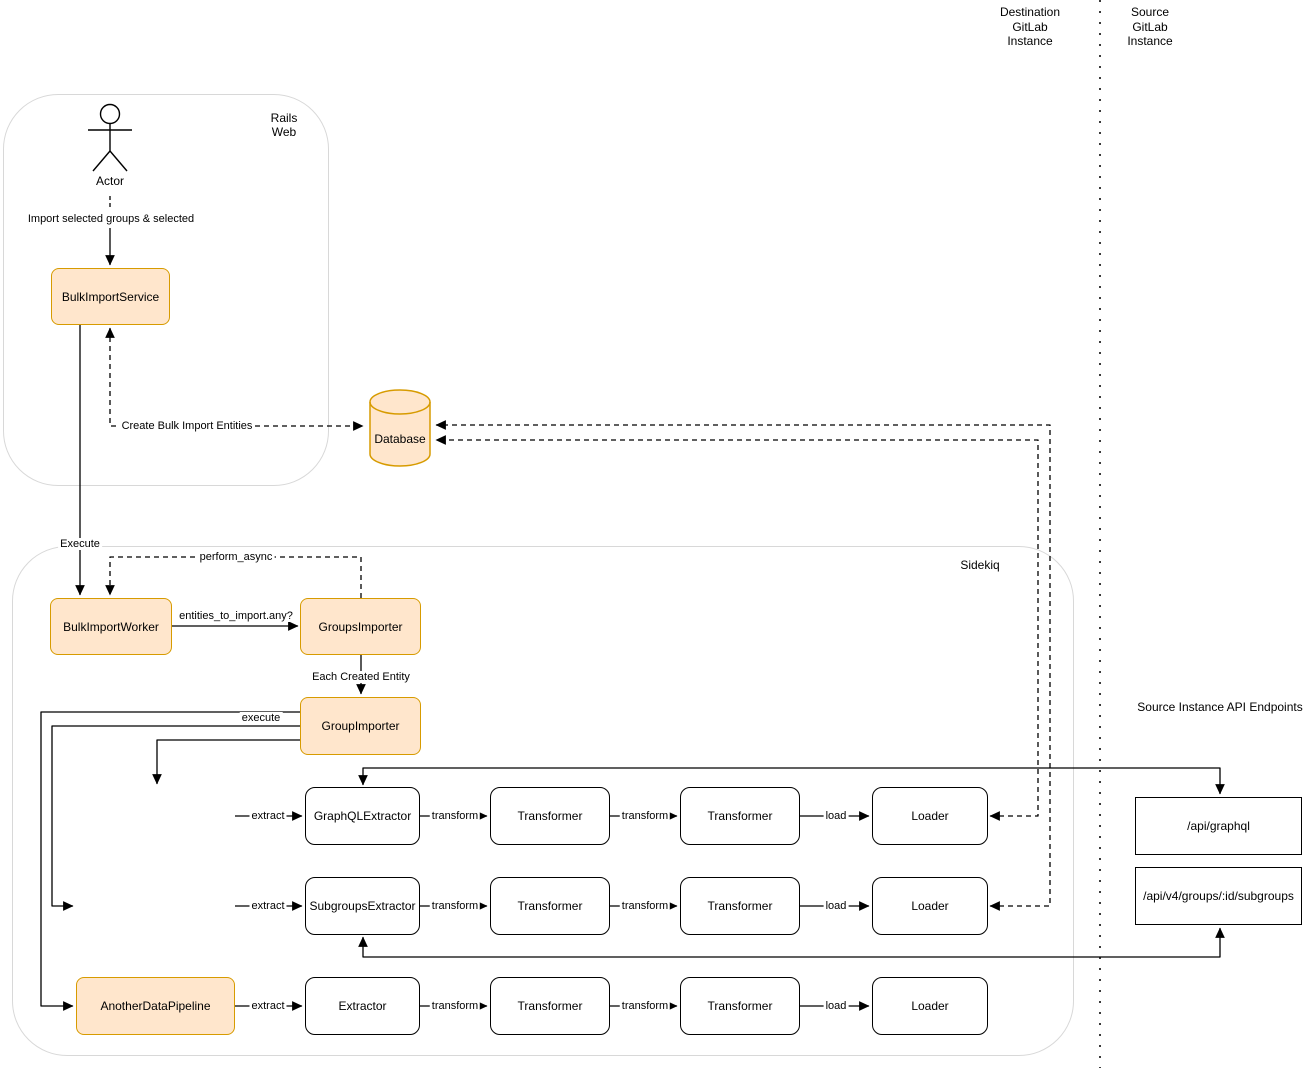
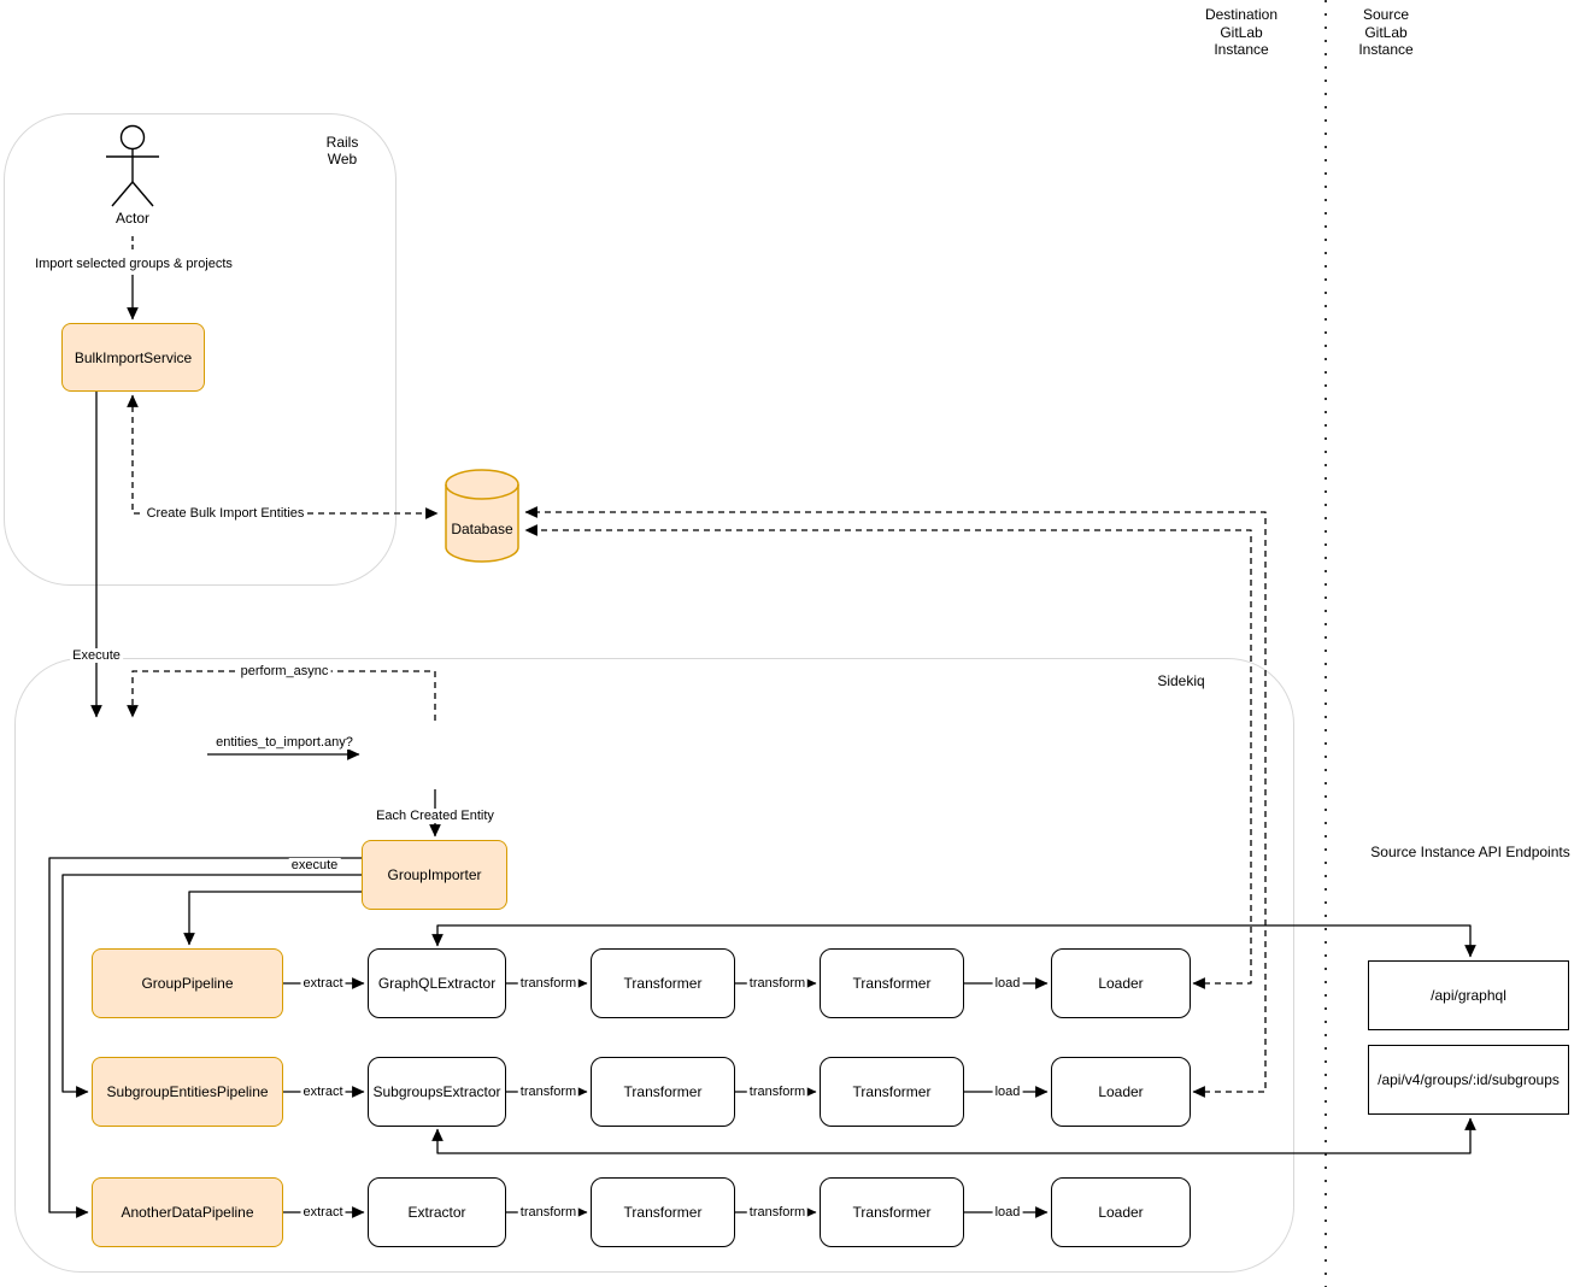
  Rails
  Web
  Sidekiq
  Destination
  GitLab
  Instance
  Source
  GitLab
  Instance
  BulkImportService
  Database
- BulkImportWorker
- GroupsImporter
  GroupImporter
+ GroupPipeline
  GraphQLExtractor
  Transformer
  Transformer
  Loader
+ SubgroupEntitiesPipeline
  SubgroupsExtractor
  Transformer
  Transformer
  Loader
  AnotherDataPipeline
  Extractor
  Transformer
  Transformer
  Loader
  Source Instance API Endpoints
  /api/graphql
  /api/v4/groups/:id/subgroups
  Actor
- Import selected groups & selected
+ Import selected groups & projects
  Create Bulk Import Entities
  Execute
  perform_async
  entities_to_import.any?
  Each Created Entity
  execute
  extract
  transform
  transform
  load
  extract
  transform
  transform
  load
  extract
  transform
  transform
  load
